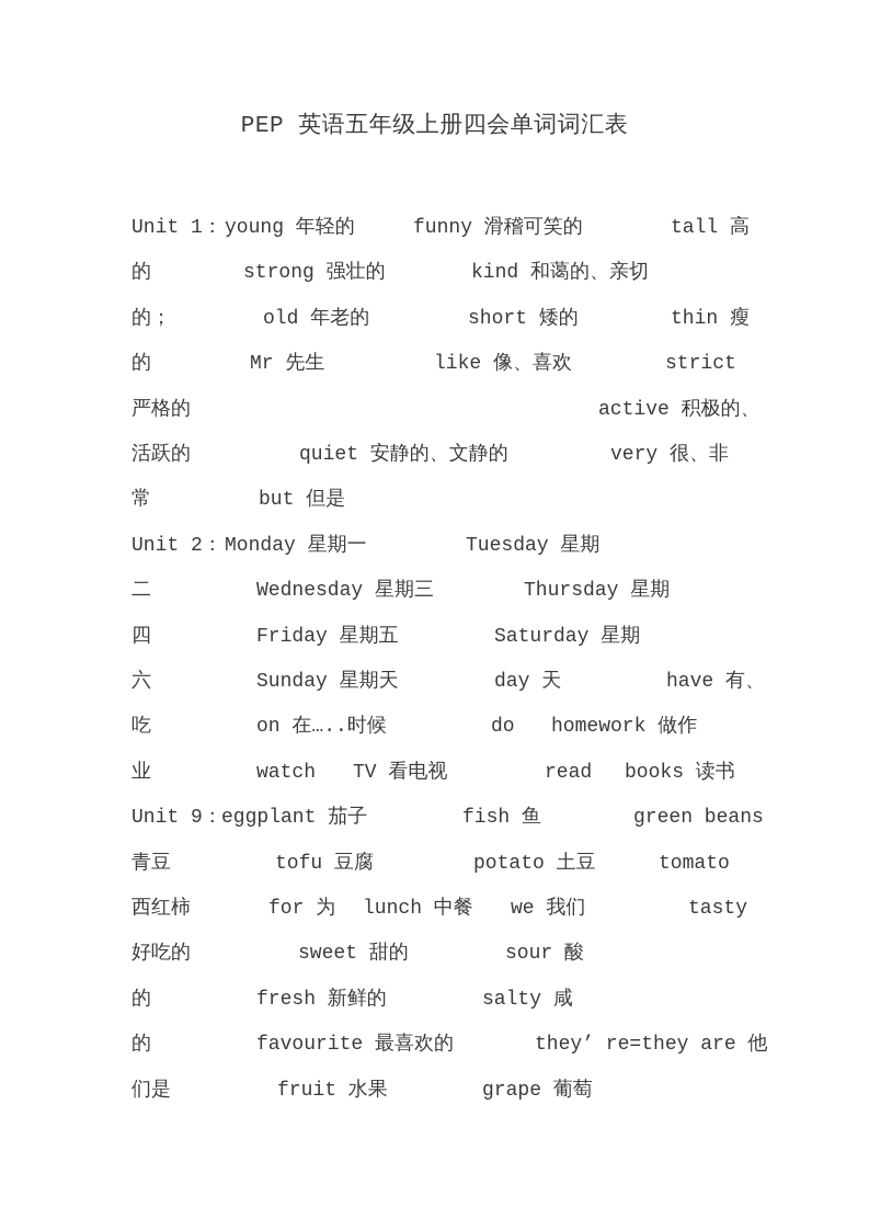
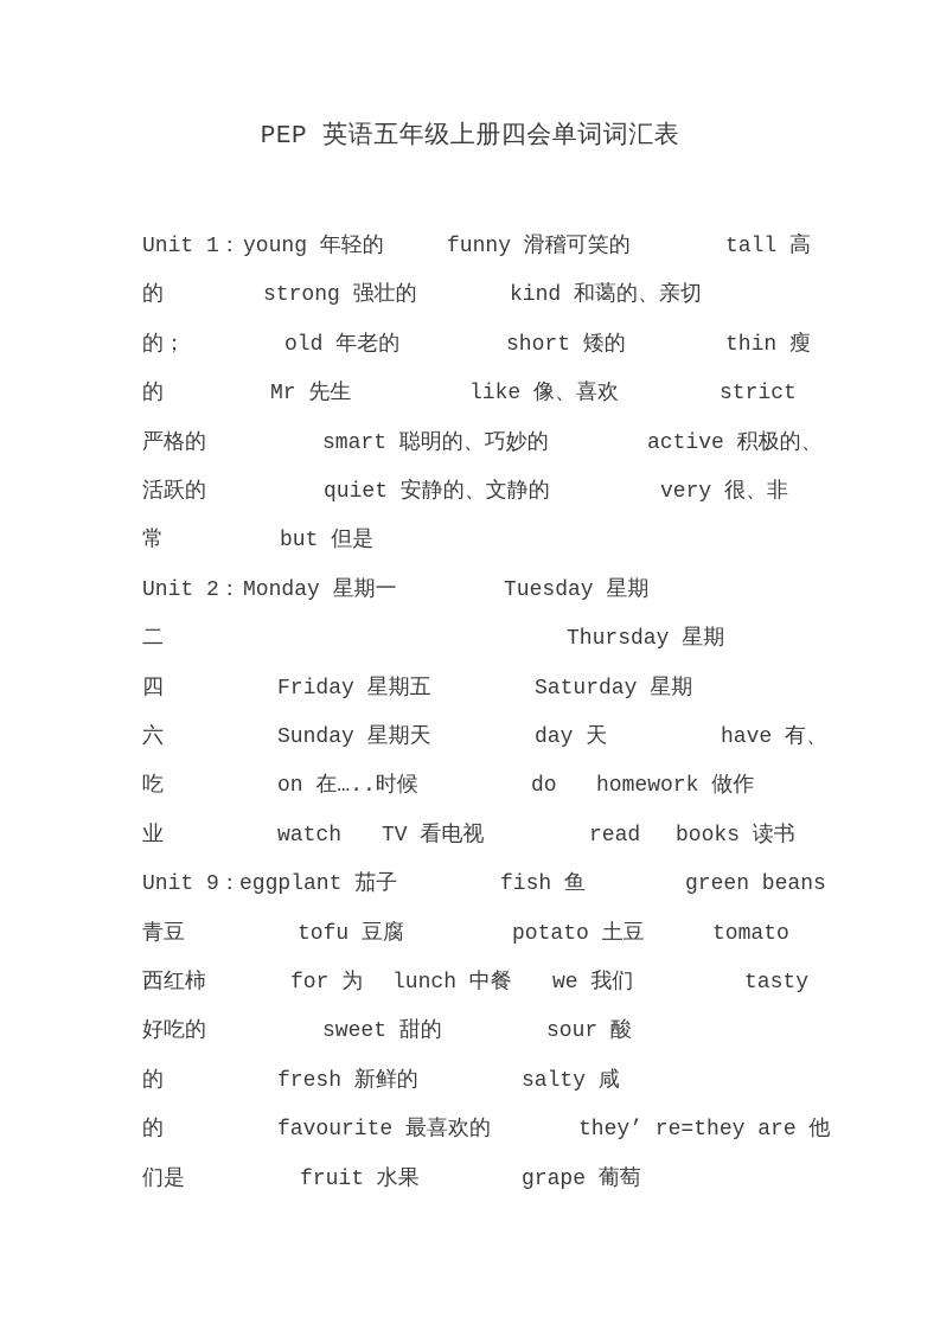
  PEP 英语五年级上册四会单词词汇表
  Unit 1：
  young 年轻的
  funny 滑稽可笑的
  tall 高
  的
  strong 强壮的
  kind 和蔼的、亲切
  的；
  old 年老的
  short 矮的
  thin 瘦
  的
  Mr 先生
  like 像、喜欢
  strict
  严格的
+ smart 聪明的、巧妙的
  active 积极的、
  活跃的
  quiet 安静的、文静的
  very 很、非
  常
  but 但是
  Unit 2：
  Monday 星期一
  Tuesday 星期
  二
- Wednesday 星期三
  Thursday 星期
  四
  Friday 星期五
  Saturday 星期
  六
  Sunday 星期天
  day 天
  have 有、
  吃
  on 在…..时候
  do
  homework 做作
  业
  watch
  TV 看电视
  read
  books 读书
  Unit 9：
  eggplant 茄子
  fish 鱼
  green beans
  青豆
  tofu 豆腐
  potato 土豆
  tomato
  西红柿
  for 为
  lunch 中餐
  we 我们
  tasty
  好吃的
  sweet 甜的
  sour 酸
  的
  fresh 新鲜的
  salty 咸
  的
  favourite 最喜欢的
  they’ re=they are 他
  们是
  fruit 水果
  grape 葡萄
